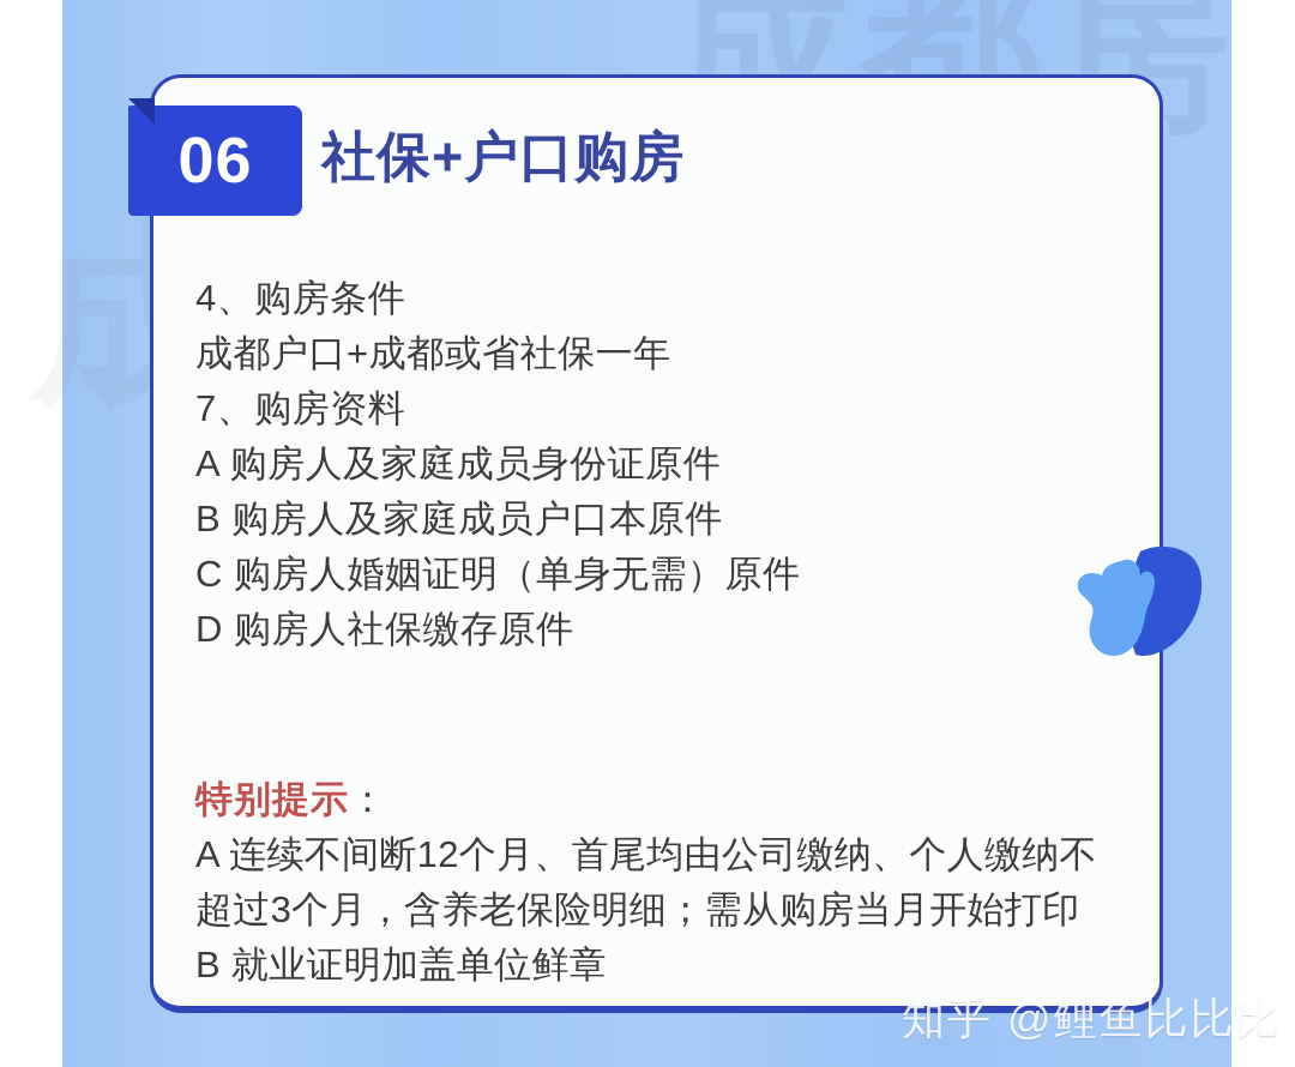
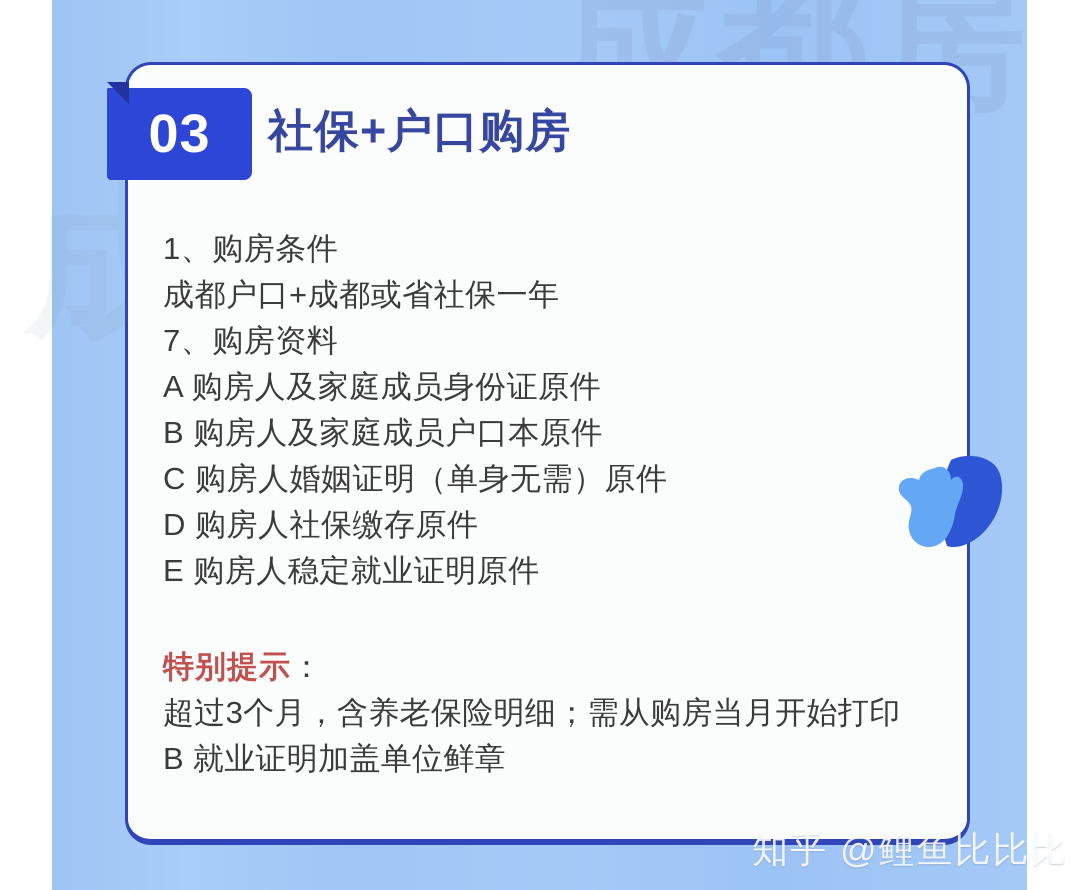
  成都房
- 06
+ 03
  社保+户口购房
- 4、购房条件
+ 1、购房条件
  成都户口+成都或省社保一年
  7、购房资料
  A 购房人及家庭成员身份证原件
  B 购房人及家庭成员户口本原件
  C 购房人婚姻证明（单身无需）原件
  D 购房人社保缴存原件
+ E 购房人稳定就业证明原件
  特别提示：
- A 连续不间断12个月、首尾均由公司缴纳、个人缴纳不
  超过3个月，含养老保险明细；需从购房当月开始打印
  B 就业证明加盖单位鲜章
  知乎 @鲤鱼比比比
